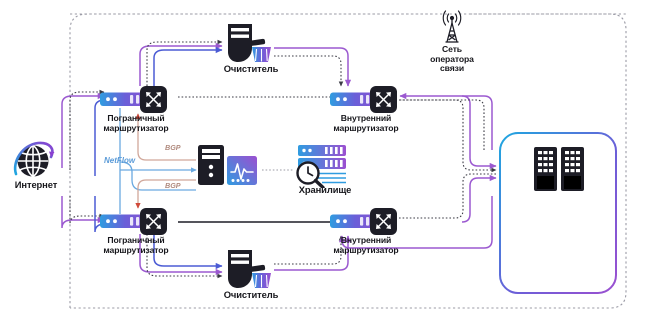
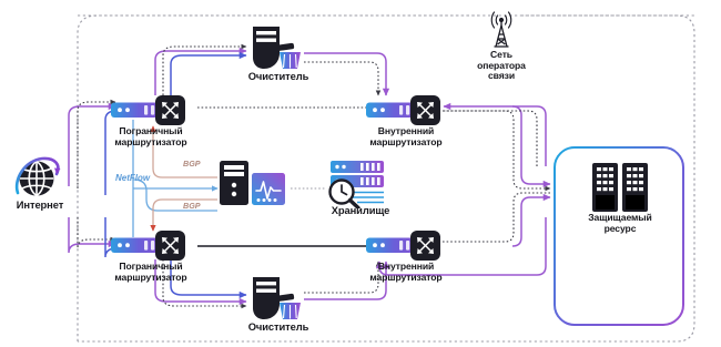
  Интернет
  Сеть
  оператора
  связи
  Пограничный
  маршрутизатор
  Пограничный
  маршрутизатор
  Внутренний
  маршрутизатор
  Внутренний
  маршрутизатор
  Очиститель
  Очиститель
  Хранилище
+ Защищаемый
+ ресурс
  NetFlow
  BGP
  BGP
